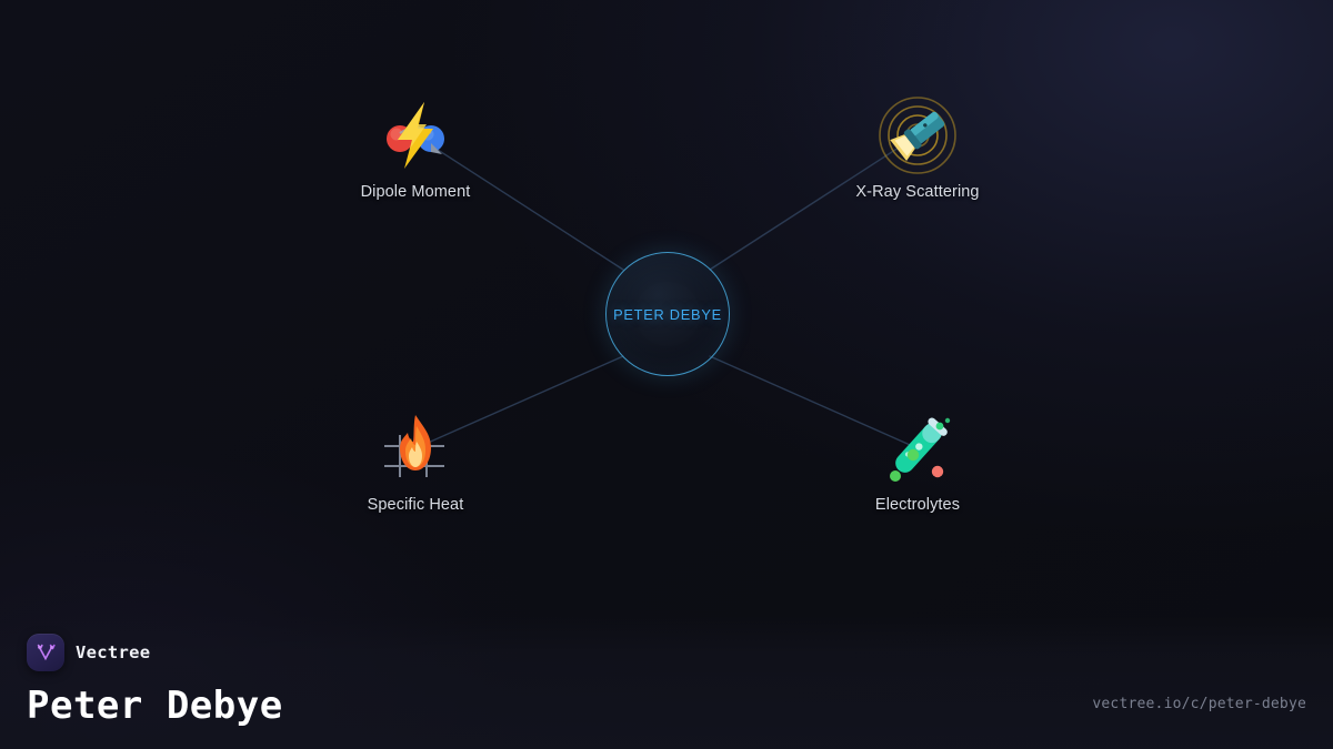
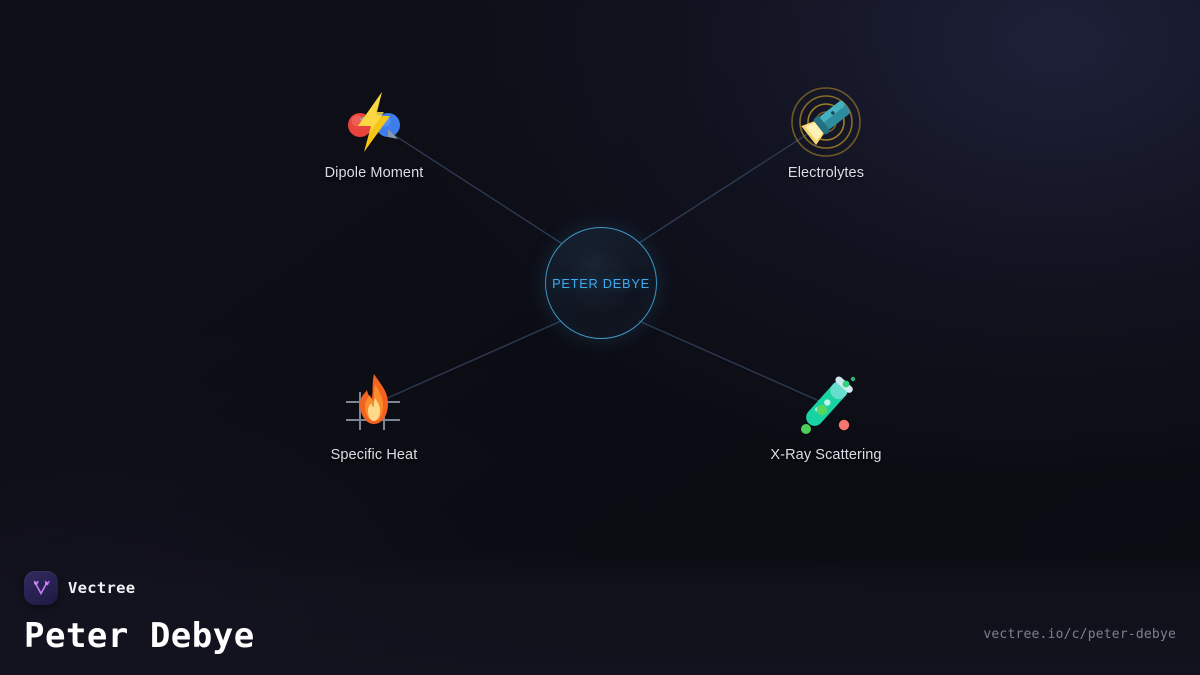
  Dipole Moment
- X-Ray Scattering
+ Electrolytes
  Specific Heat
- Electrolytes
+ X-Ray Scattering
  PETER DEBYE
  Vectree
  Peter Debye
  vectree.io/c/peter-debye
